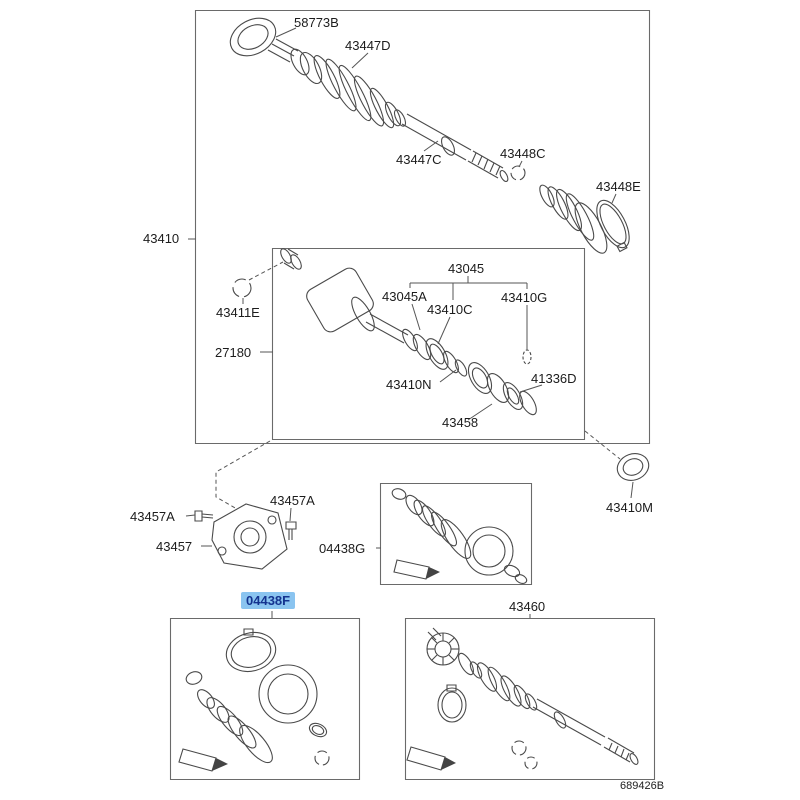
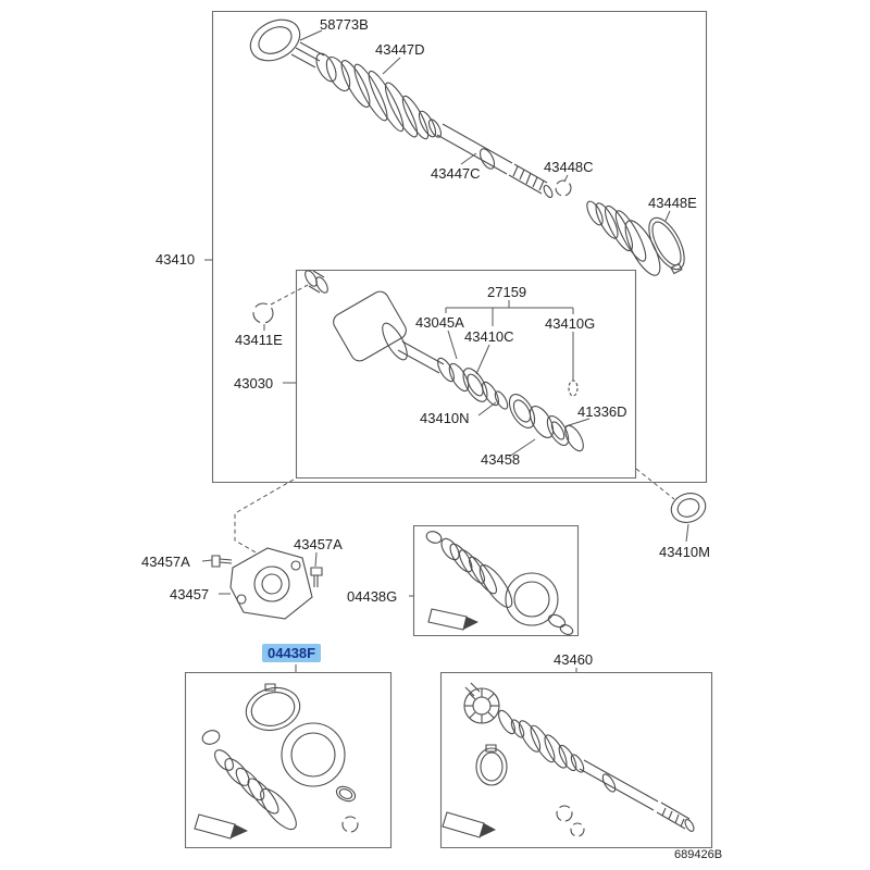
  58773B
  43447D
  43447C
  43448C
  43448E
  43410
  43411E
- 27180
+ 43030
- 43045
+ 27159
  43045A
  43410C
  43410G
  43410N
  41336D
  43458
  43410M
  43457A
  43457A
  43457
  04438G
  04438F
  43460
  689426B
